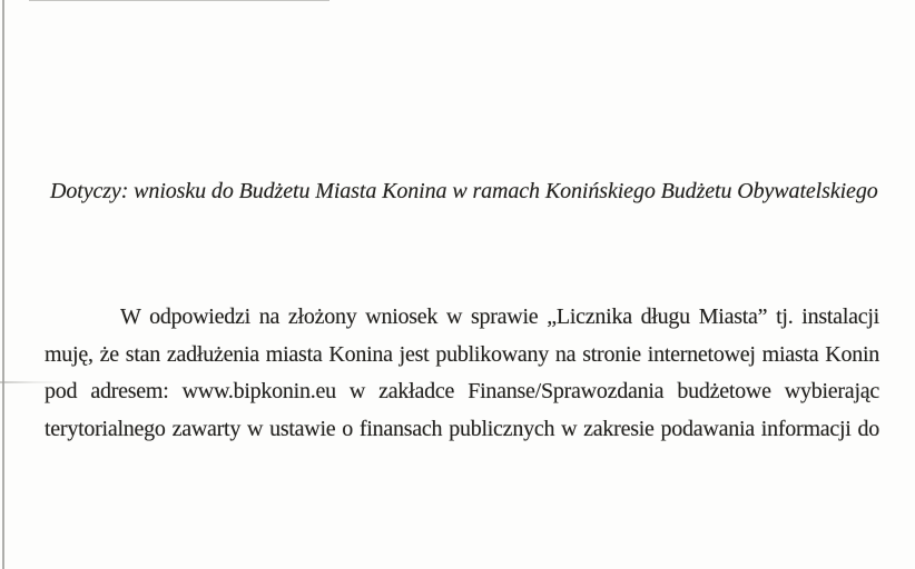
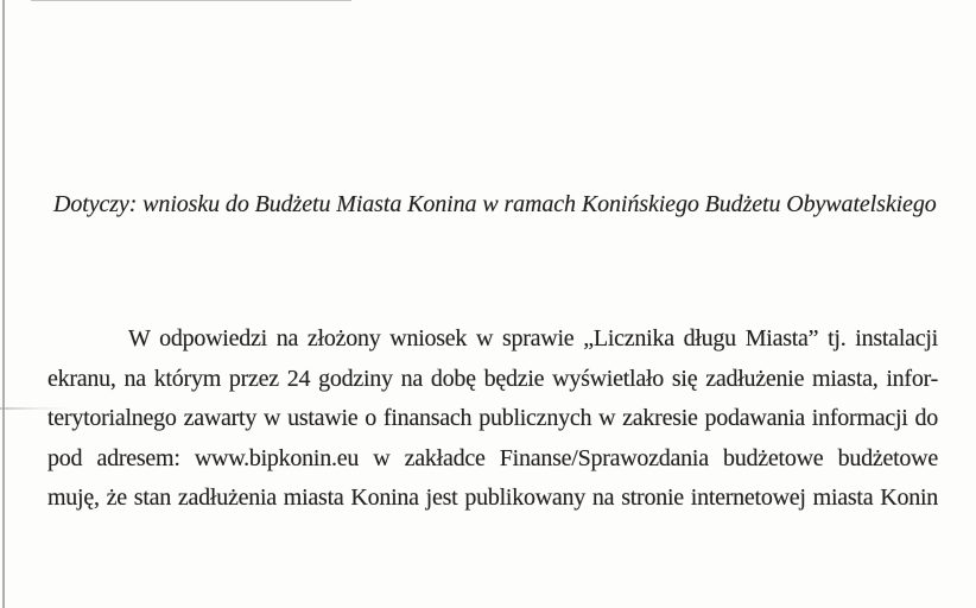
  Dotyczy: wniosku do Budżetu Miasta Konina w ramach Konińskiego Budżetu Obywatelskiego
  W odpowiedzi na złożony wniosek w sprawie „Licznika długu Miasta” tj. instalacji
+ ekranu, na którym przez 24 godziny na dobę będzie wyświetlało się zadłużenie miasta, infor-
- muję, że stan zadłużenia miasta Konina jest publikowany na stronie internetowej miasta Konin
+ terytorialnego zawarty w ustawie o finansach publicznych w zakresie podawania informacji do
- pod adresem: www.bipkonin.eu w zakładce Finanse/Sprawozdania budżetowe wybierając
+ pod adresem: www.bipkonin.eu w zakładce Finanse/Sprawozdania budżetowe budżetowe
- terytorialnego zawarty w ustawie o finansach publicznych w zakresie podawania informacji do
+ muję, że stan zadłużenia miasta Konina jest publikowany na stronie internetowej miasta Konin
